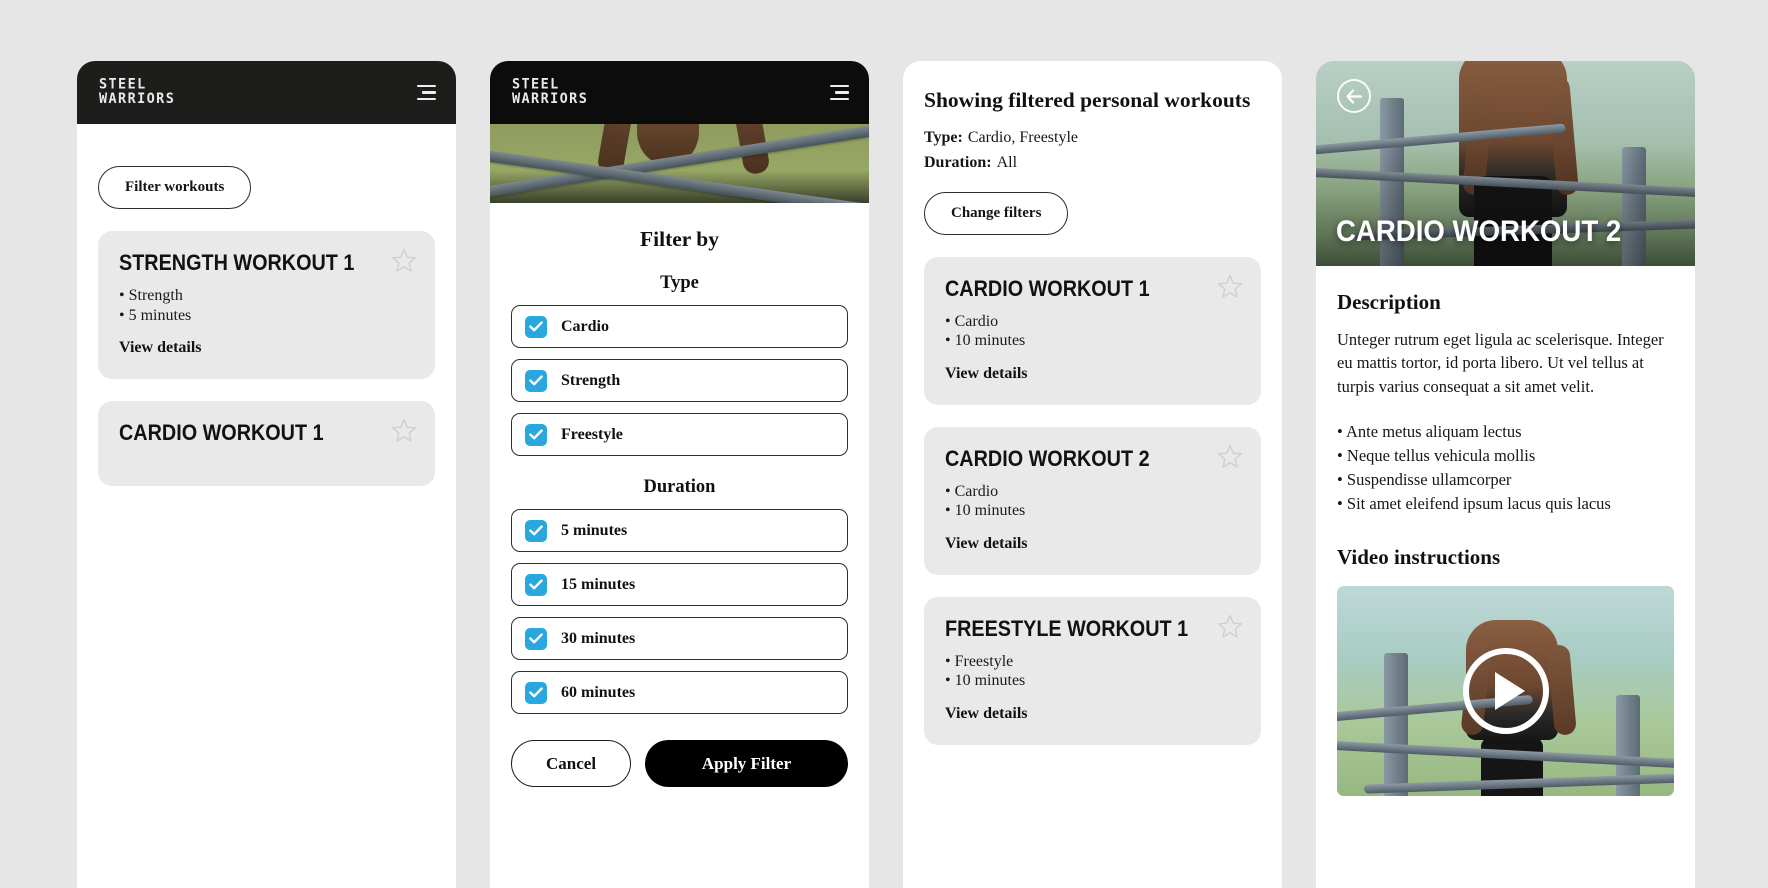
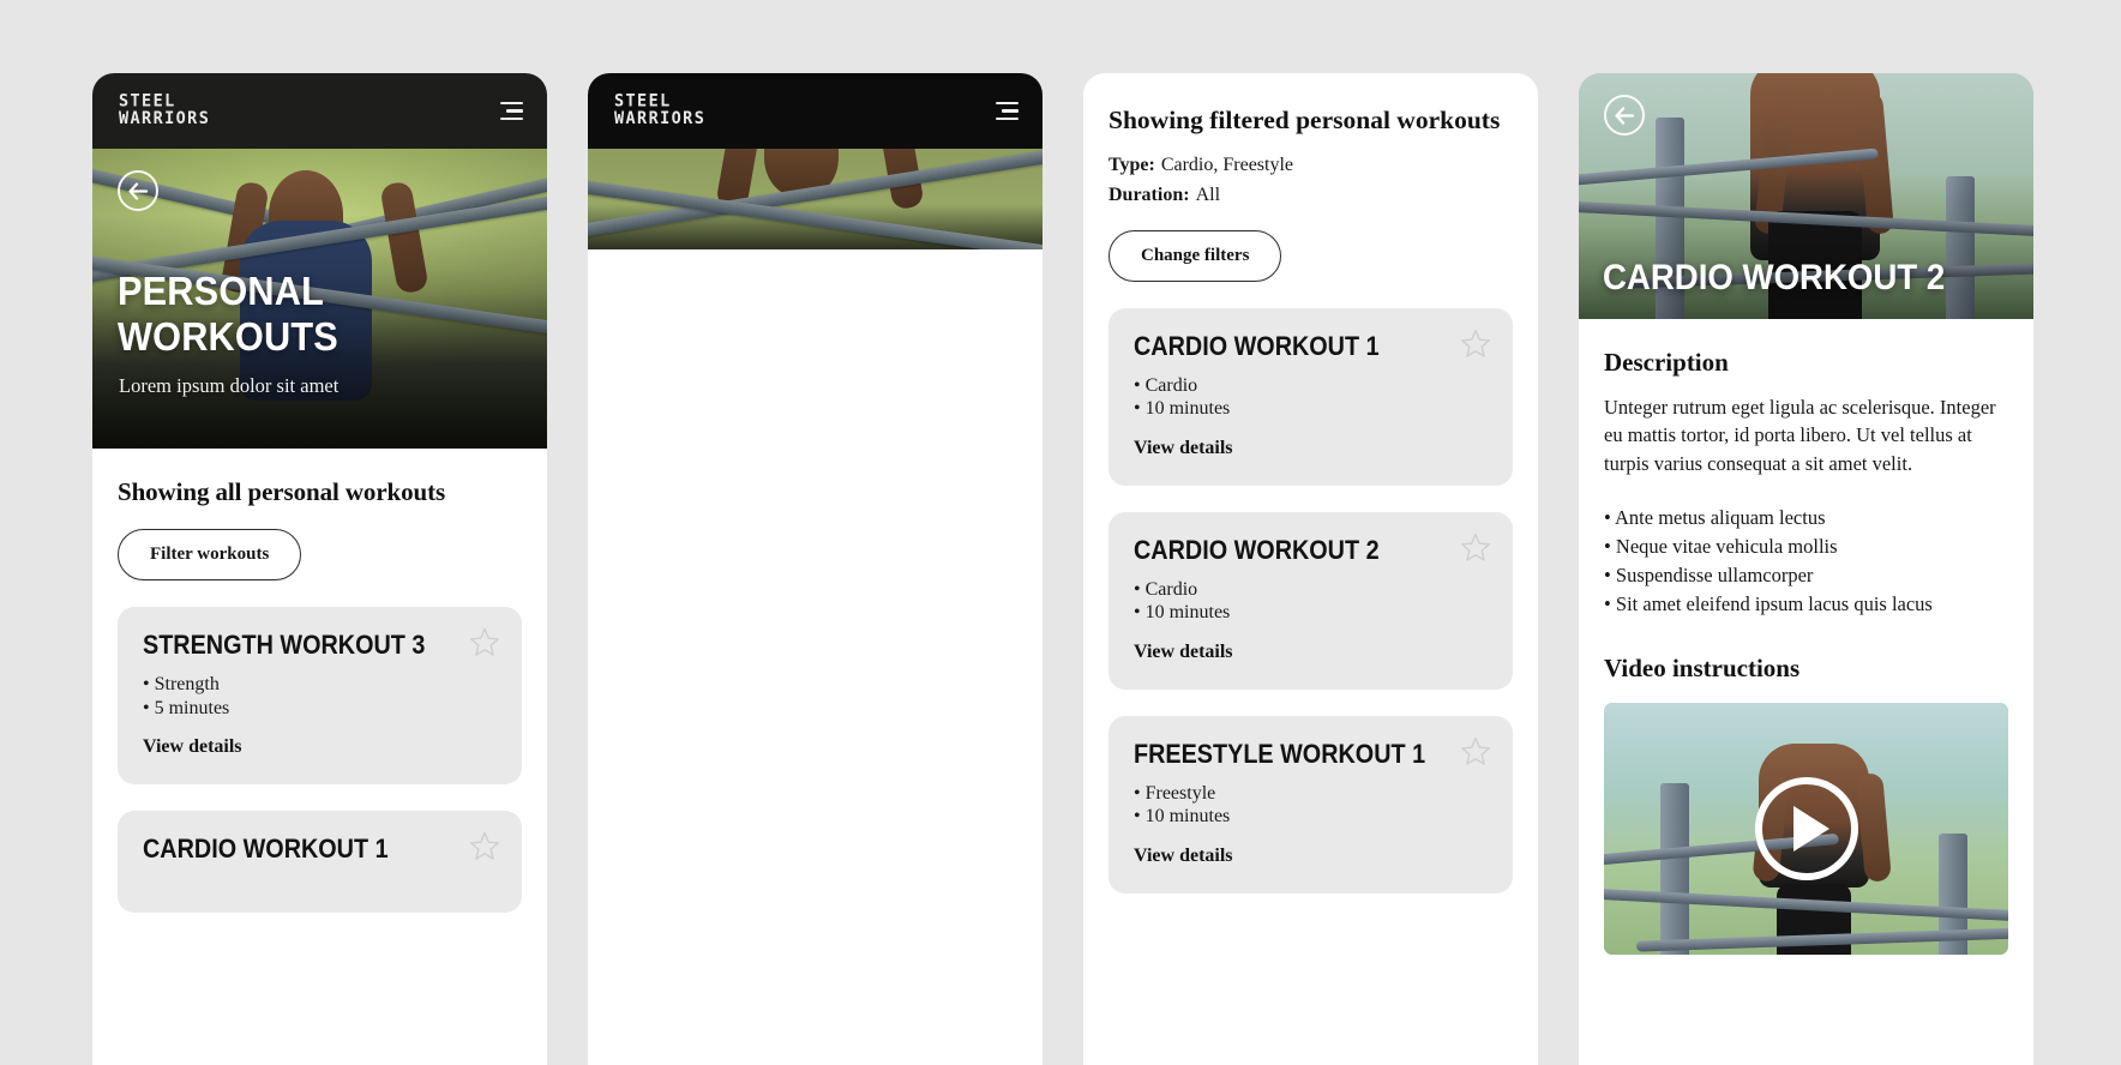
  STEEL
  WARRIORS
+ PERSONAL WORKOUTS
+ Lorem ipsum dolor sit amet
+ Showing all personal workouts
  Filter workouts
- STRENGTH WORKOUT 1
+ STRENGTH WORKOUT 3
  • Strength
  • 5 minutes
  View details
  CARDIO WORKOUT 1
  STEEL
  WARRIORS
- Filter by
- Type
- Cardio
- Strength
- Freestyle
- Duration
- 5 minutes
- 15 minutes
- 30 minutes
- 60 minutes
- Cancel
- Apply Filter
  Showing filtered personal workouts
  Type: Cardio, Freestyle
  Duration: All
  Change filters
  CARDIO WORKOUT 1
  • Cardio
  • 10 minutes
  View details
  CARDIO WORKOUT 2
  • Cardio
  • 10 minutes
  View details
  FREESTYLE WORKOUT 1
  • Freestyle
  • 10 minutes
  View details
  CARDIO WORKOUT 2
  Description
  Unteger rutrum eget ligula ac scelerisque. Integer eu mattis tortor, id porta libero. Ut vel tellus at turpis varius consequat a sit amet velit.
  • Ante metus aliquam lectus
- • Neque tellus vehicula mollis
+ • Neque vitae vehicula mollis
  • Suspendisse ullamcorper
  • Sit amet eleifend ipsum lacus quis lacus
  Video instructions
